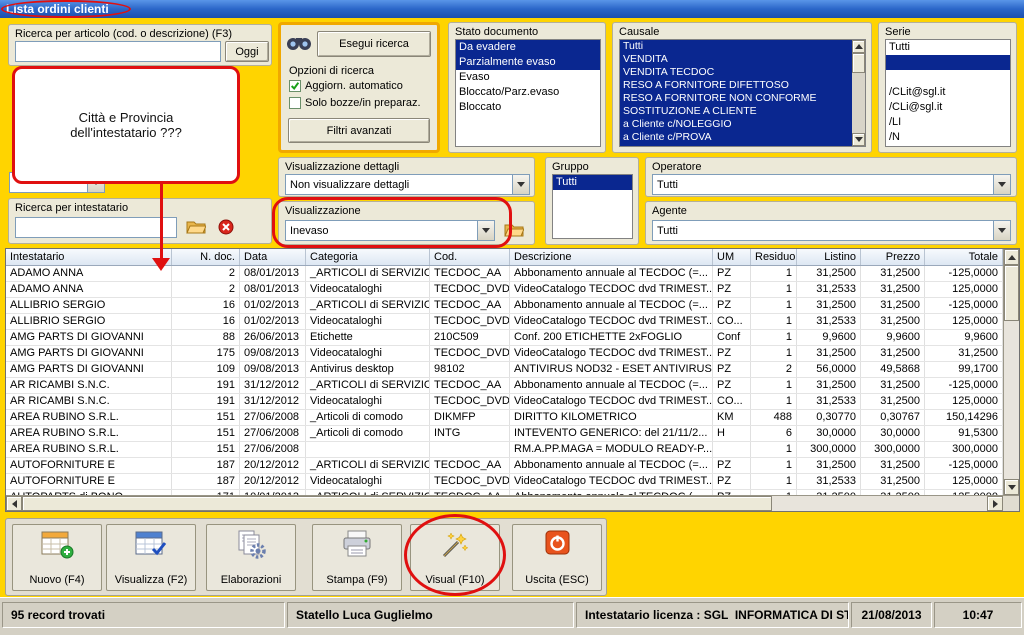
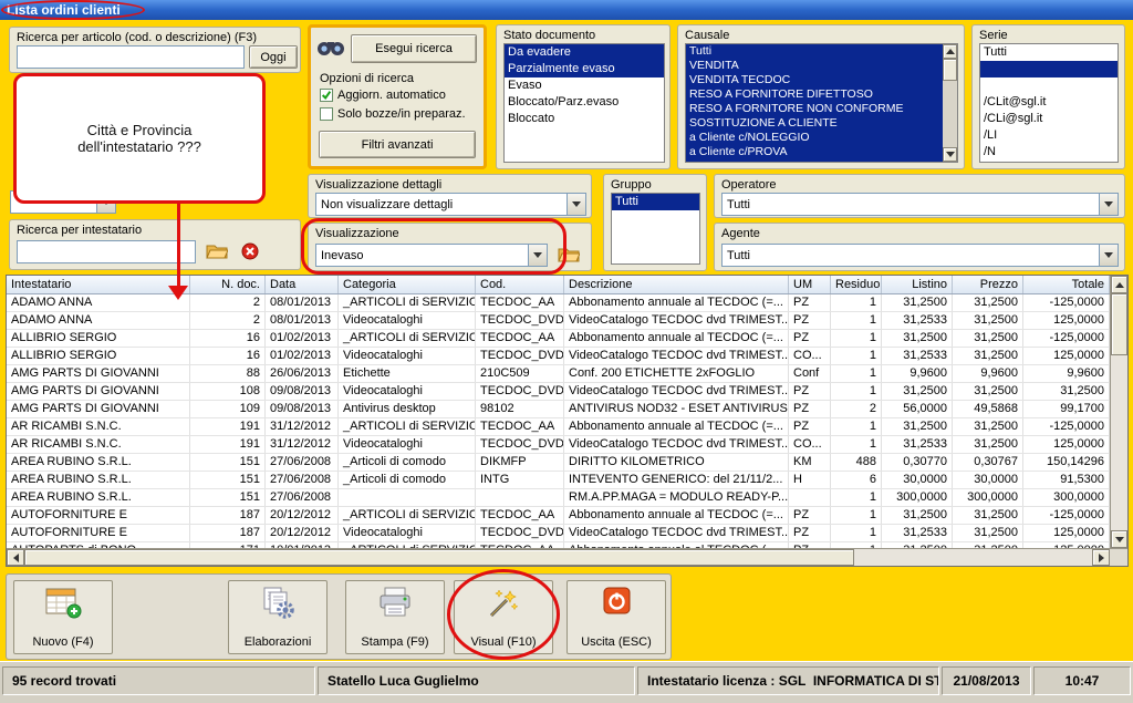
  Lista ordini clienti
  Ricerca per articolo (cod. o descrizione) (F3)
  Oggi
  Ricerca per intestatario
  Esegui ricerca
  Opzioni di ricerca
  Aggiorn. automatico
  Solo bozze/in preparaz.
  Filtri avanzati
  Visualizzazione dettagli
  Non visualizzare dettagli
  Visualizzazione
  Inevaso
  Stato documento
  Da evadere
  Parzialmente evaso
  Evaso
  Bloccato/Parz.evaso
  Bloccato
  Causale
  Tutti
  VENDITA
  VENDITA TECDOC
  RESO A FORNITORE DIFETTOSO
  RESO A FORNITORE NON CONFORME
  SOSTITUZIONE A CLIENTE
  a Cliente c/NOLEGGIO
  a Cliente c/PROVA
  Serie
  Tutti
  /CLit@sgl.it
  /CLi@sgl.it
  /LI
  /N
  Gruppo
  Tutti
  Operatore
  Tutti
  Agente
  Tutti
  Intestatario
  N. doc.
  Data
  Categoria
  Cod.
  Descrizione
  UM
  Residuo
  Listino
  Prezzo
  Totale
  ADAMO ANNA
  2
  08/01/2013
  _ARTICOLI di SERVIZIO
  TECDOC_AA
  Abbonamento annuale al TECDOC (=...
  PZ
  1
  31,2500
  31,2500
  -125,0000
  ADAMO ANNA
  2
  08/01/2013
  Videocataloghi
  TECDOC_DVD
  VideoCatalogo TECDOC dvd TRIMEST..
  PZ
  1
  31,2533
  31,2500
  125,0000
  ALLIBRIO SERGIO
  16
  01/02/2013
  _ARTICOLI di SERVIZIO
  TECDOC_AA
  Abbonamento annuale al TECDOC (=...
  PZ
  1
  31,2500
  31,2500
  -125,0000
  ALLIBRIO SERGIO
  16
  01/02/2013
  Videocataloghi
  TECDOC_DVD
  VideoCatalogo TECDOC dvd TRIMEST..
  CO...
  1
  31,2533
  31,2500
  125,0000
  AMG PARTS DI GIOVANNI
  88
  26/06/2013
  Etichette
  210C509
  Conf. 200 ETICHETTE 2xFOGLIO
  Conf
  1
  9,9600
  9,9600
  9,9600
  AMG PARTS DI GIOVANNI
- 175
+ 108
  09/08/2013
  Videocataloghi
  TECDOC_DVD
  VideoCatalogo TECDOC dvd TRIMEST..
  PZ
  1
  31,2500
  31,2500
  31,2500
  AMG PARTS DI GIOVANNI
  109
  09/08/2013
  Antivirus desktop
  98102
  ANTIVIRUS NOD32 - ESET ANTIVIRUS
  PZ
  2
  56,0000
  49,5868
  99,1700
  AR RICAMBI S.N.C.
  191
  31/12/2012
  _ARTICOLI di SERVIZIO
  TECDOC_AA
  Abbonamento annuale al TECDOC (=...
  PZ
  1
  31,2500
  31,2500
  -125,0000
  AR RICAMBI S.N.C.
  191
  31/12/2012
  Videocataloghi
  TECDOC_DVD
  VideoCatalogo TECDOC dvd TRIMEST..
  CO...
  1
  31,2533
  31,2500
  125,0000
  AREA RUBINO S.R.L.
  151
  27/06/2008
  _Articoli di comodo
  DIKMFP
  DIRITTO KILOMETRICO
  KM
  488
  0,30770
  0,30767
  150,14296
  AREA RUBINO S.R.L.
  151
  27/06/2008
  _Articoli di comodo
  INTG
  INTEVENTO GENERICO: del 21/11/2...
  H
  6
  30,0000
  30,0000
  91,5300
  AREA RUBINO S.R.L.
  151
  27/06/2008
  RM.A.PP.MAGA = MODULO READY-P...
  1
  300,0000
  300,0000
  300,0000
  AUTOFORNITURE E
  187
  20/12/2012
  _ARTICOLI di SERVIZIO
  TECDOC_AA
  Abbonamento annuale al TECDOC (=...
  PZ
  1
  31,2500
  31,2500
  -125,0000
  AUTOFORNITURE E
  187
  20/12/2012
  Videocataloghi
  TECDOC_DVD
  VideoCatalogo TECDOC dvd TRIMEST..
  PZ
  1
  31,2533
  31,2500
  125,0000
  Nuovo (F4)
- Visualizza (F2)
  Elaborazioni
  Stampa (F9)
  Visual (F10)
  Uscita (ESC)
  95 record trovati
  Statello Luca Guglielmo
  Intestatario licenza : SGL INFORMATICA DI ST
  21/08/2013
  10:47
  Città e Provincia dell'intestatario ???
